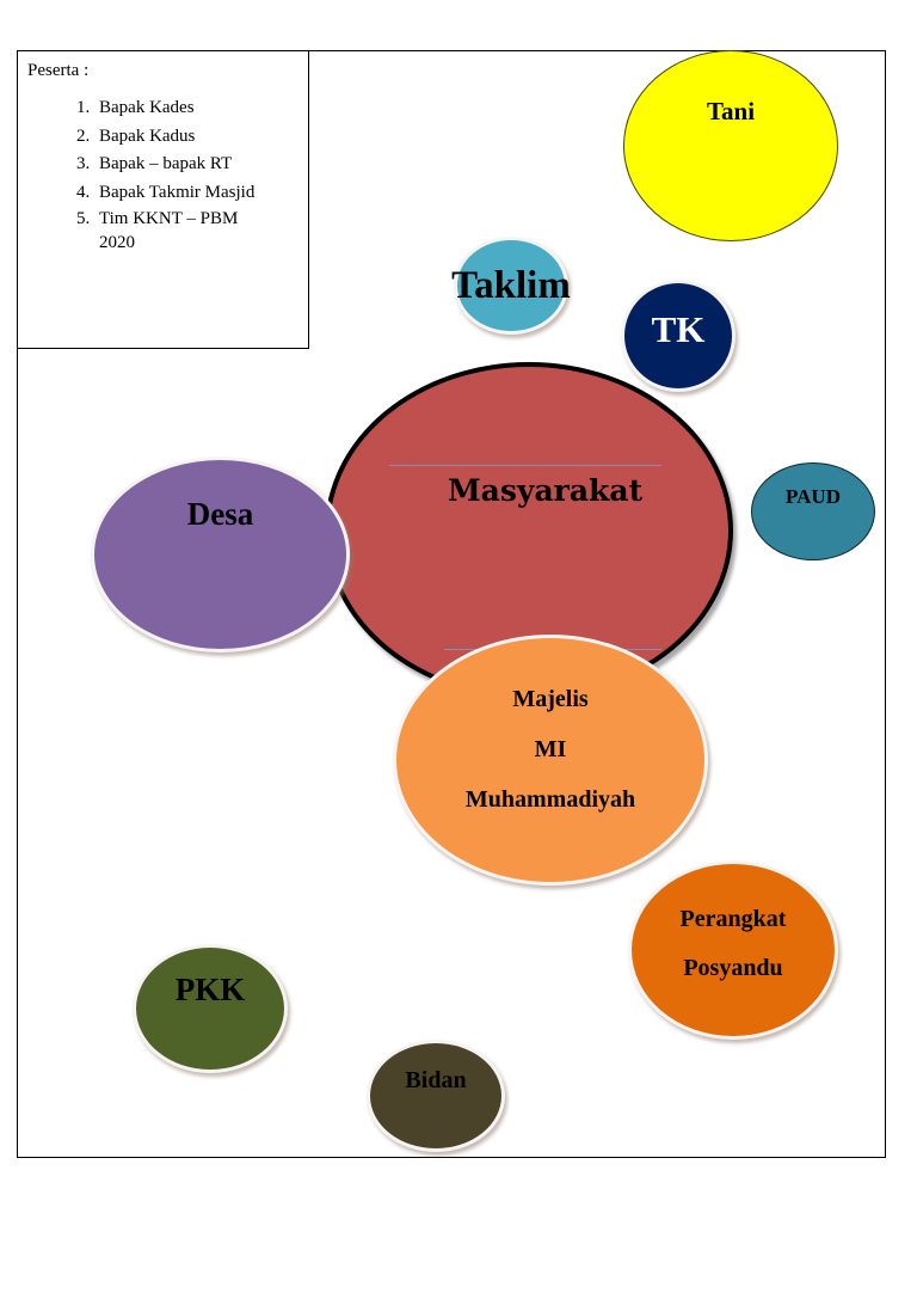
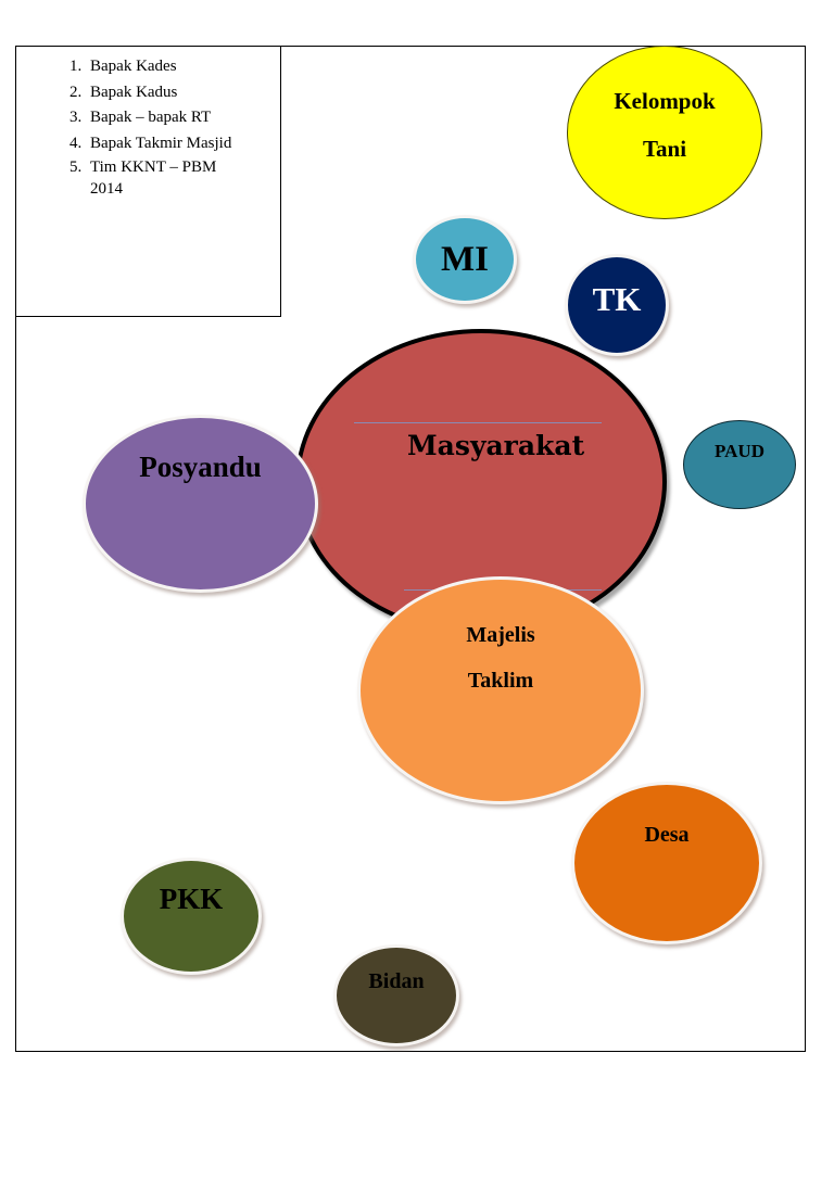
- Peserta :
  Bapak Kades
  Bapak Kadus
  Bapak – bapak RT
  Bapak Takmir Masjid
- Tim KKNT – PBM 2020
+ Tim KKNT – PBM 2014
+ Kelompok
  Tani
- Taklim
+ MI
  TK
  Masyarakat
- Desa
+ Posyandu
  PAUD
  Majelis
- MI
+ Taklim
- Muhammadiyah
- Perangkat
- Posyandu
+ Desa
  PKK
  Bidan
